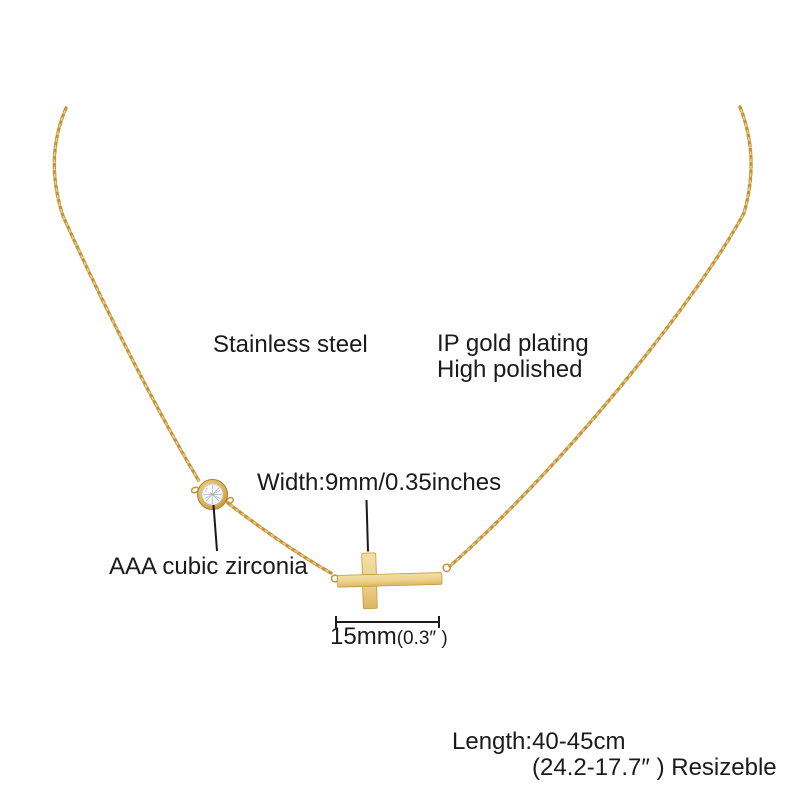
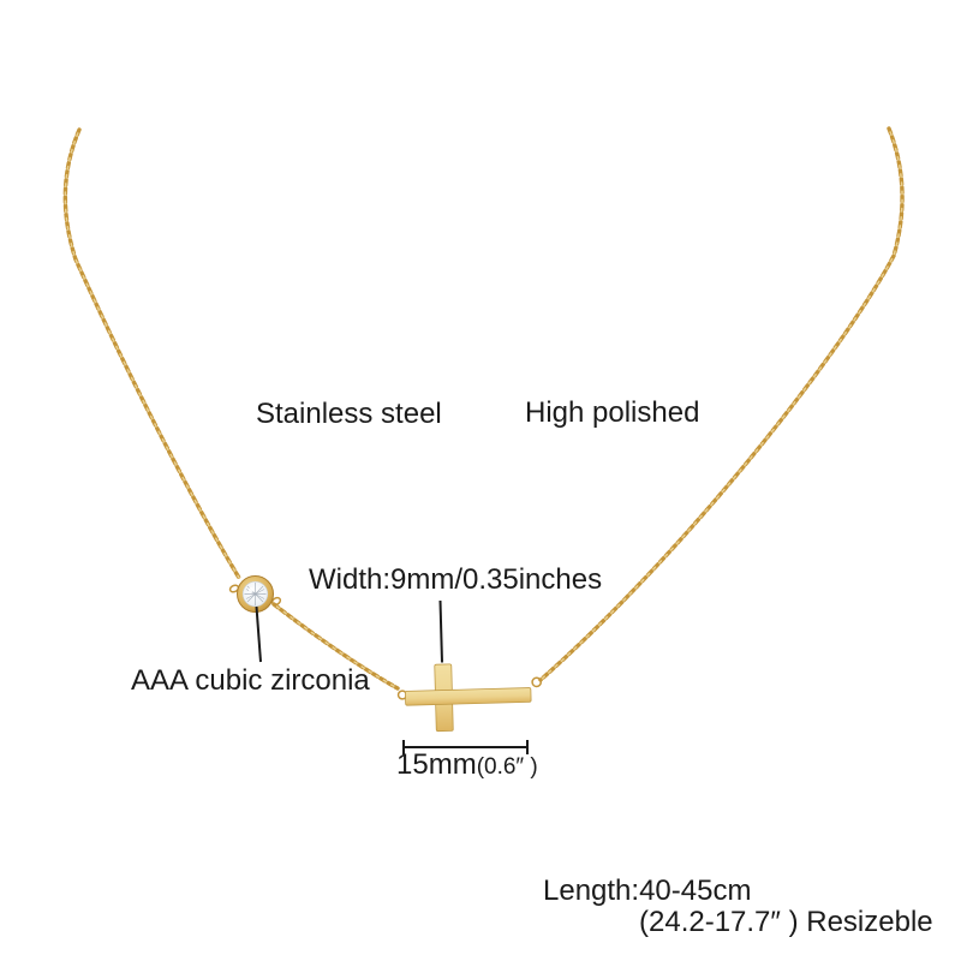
  Stainless steel
- IP gold plating
  High polished
  Width:9mm/0.35inches
  AAA cubic zirconia
- 15mm(0.3″ )
+ 15mm(0.6″ )
  Length:40-45cm
  (24.2-17.7″ ) Resizeble
